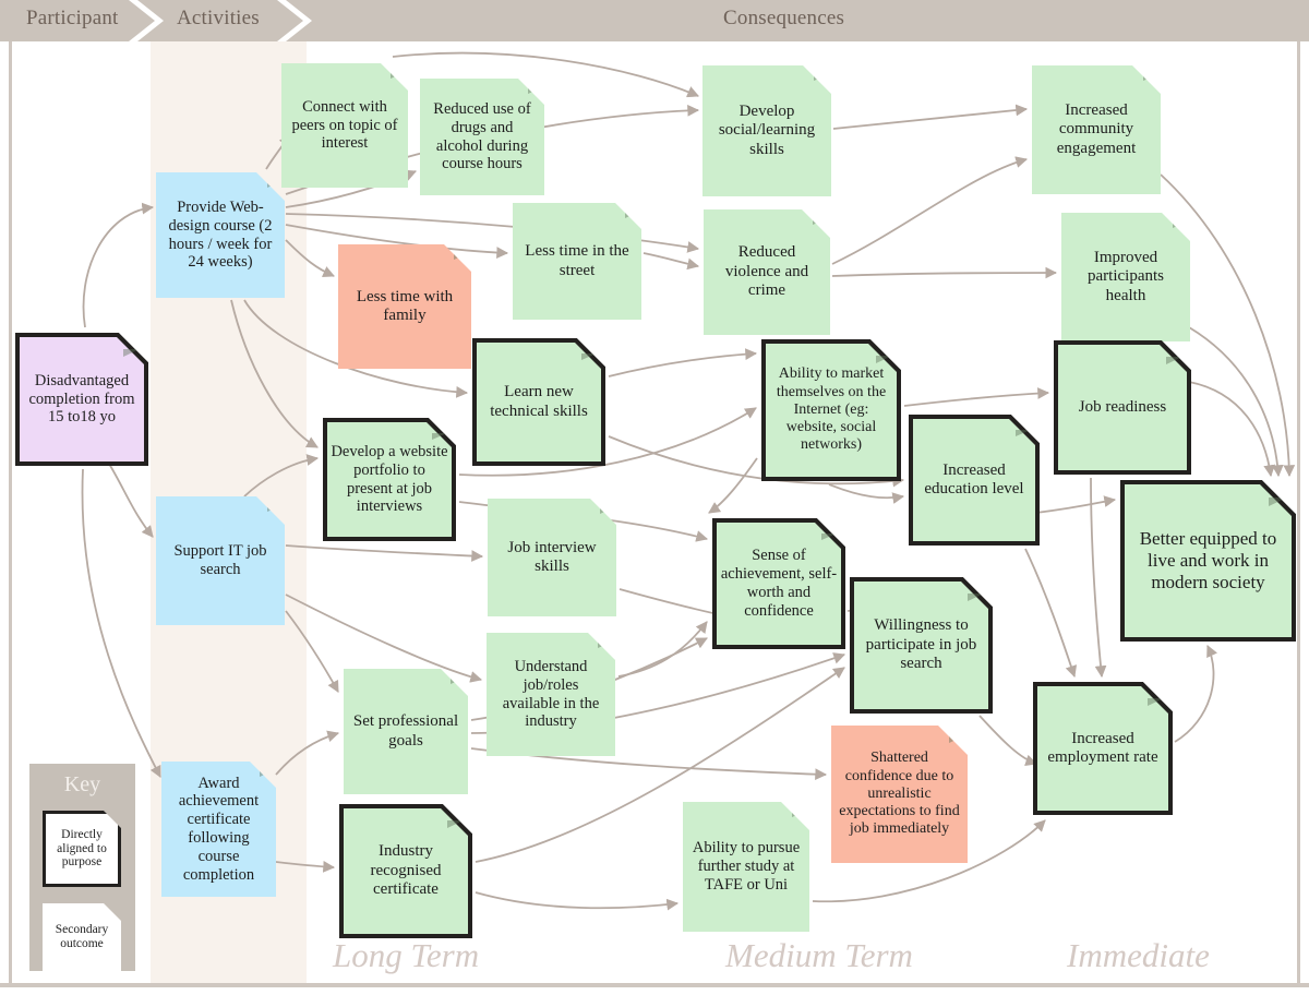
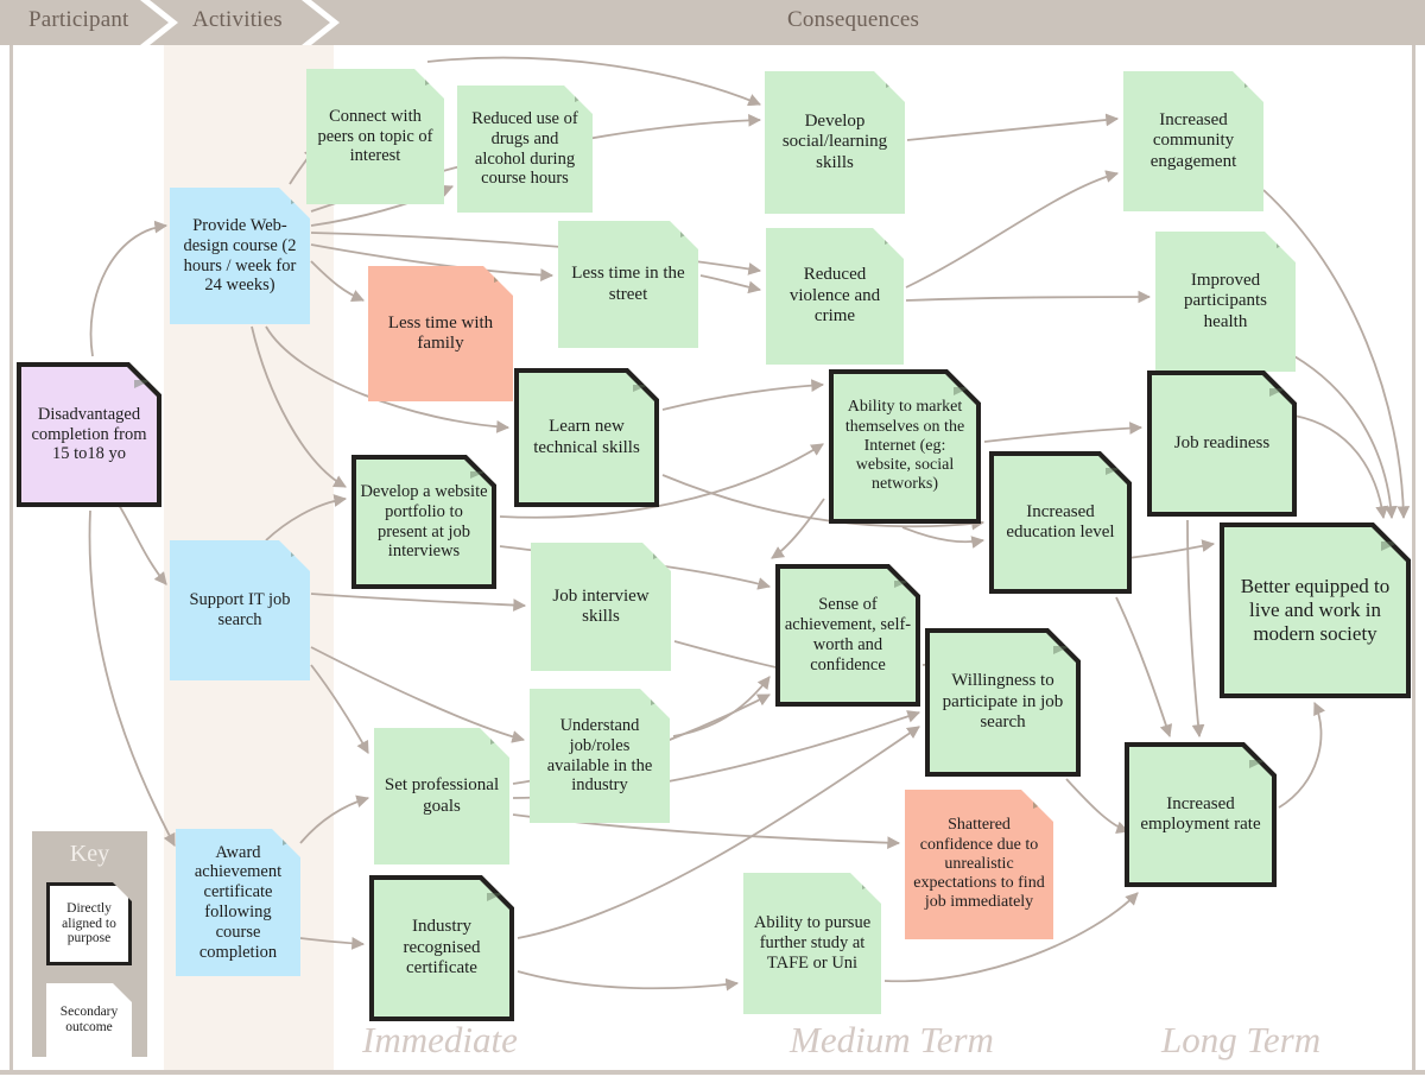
  Participant
  Activities
  Consequences
  Disadvantaged completion from 15 to18 yo
  Provide Web-design course (2 hours / week for 24 weeks)
  Support IT job search
  Award achievement certificate following course completion
  Connect with peers on topic of interest
  Reduced use of drugs and alcohol during course hours
  Less time in the street
  Less time with family
  Learn new technical skills
  Develop a website portfolio to present at job interviews
  Job interview skills
  Understand job/roles available in the industry
  Set professional goals
  Industry recognised certificate
  Develop social/learning skills
  Reduced violence and crime
  Ability to market themselves on the Internet (eg: website, social networks)
  Increased education level
  Sense of achievement, self-worth and confidence
  Willingness to participate in job search
  Shattered confidence due to unrealistic expectations to find job immediately
  Ability to pursue further study at TAFE or Uni
  Increased community engagement
  Improved participants health
  Job readiness
  Better equipped to live and work in modern society
  Increased employment rate
  Key
  Directly aligned to purpose
  Secondary outcome
- Long Term
+ Immediate
  Medium Term
- Immediate
+ Long Term
